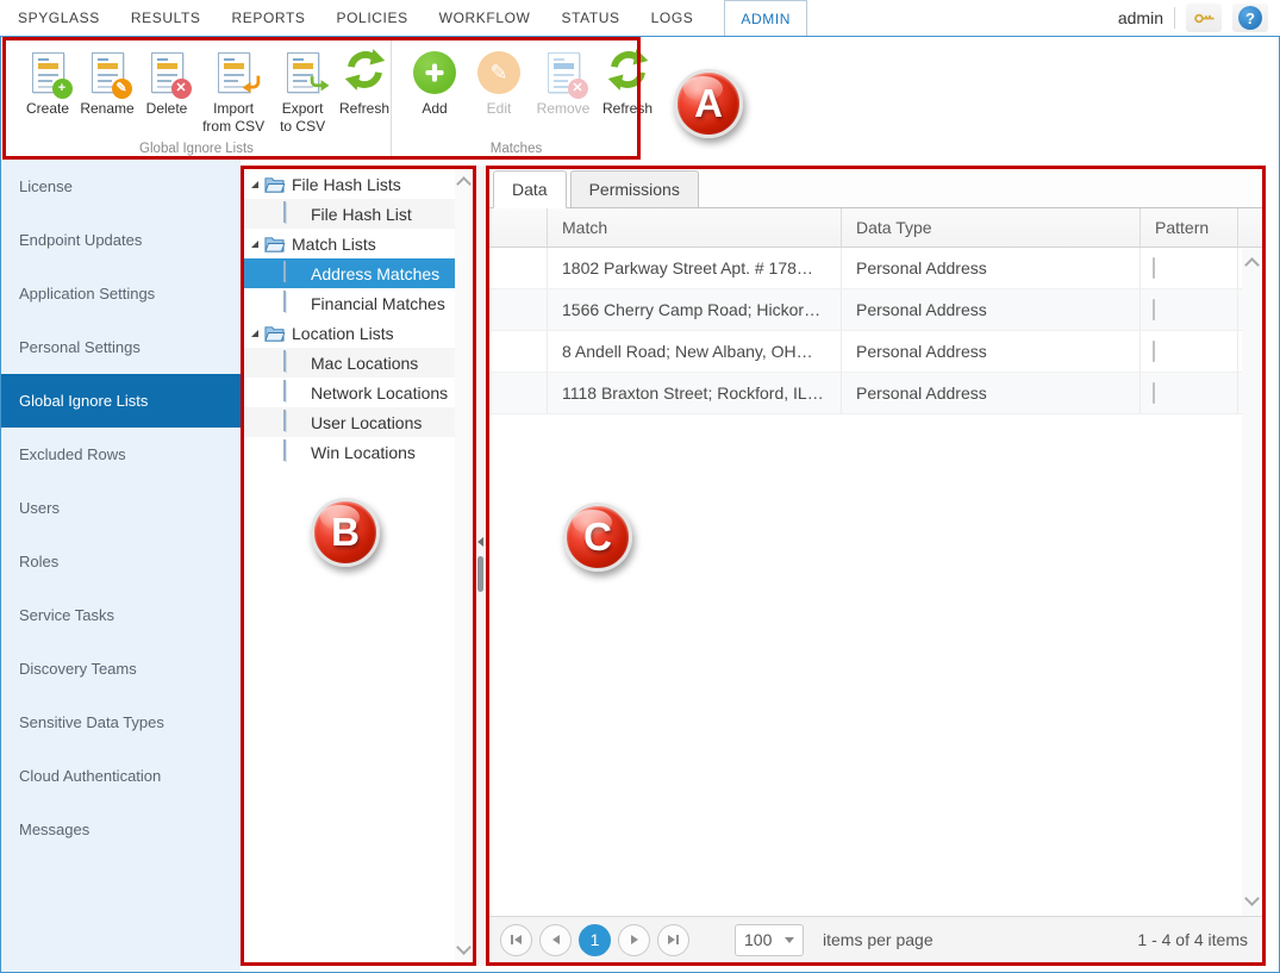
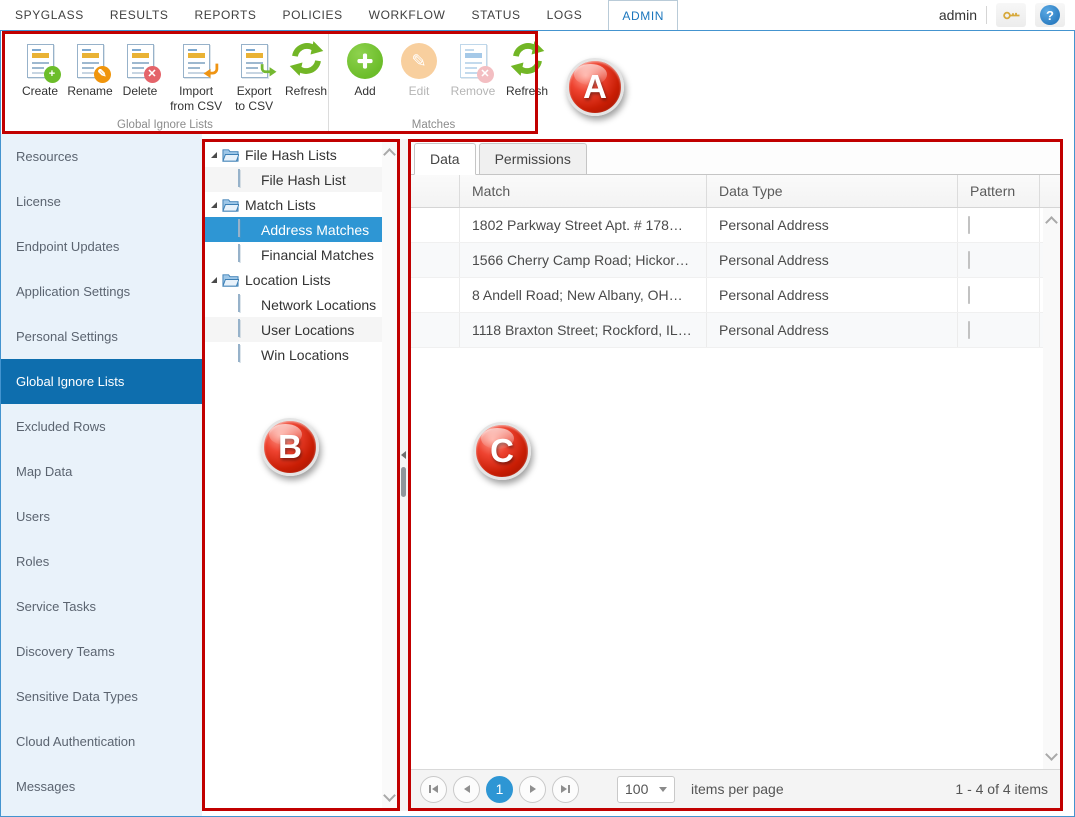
  SPYGLASS
  RESULTS
  REPORTS
  POLICIES
  WORKFLOW
  STATUS
  LOGS
  ADMIN
  admin
  ?
  +
  Create
  ✎
  Rename
  ✕
  Delete
  Import from CSV
  Export to CSV
  Refresh
  Global Ignore Lists
  Add
  ✎
  Edit
  ✕
  Remove
  Refresh
  Matches
+ Resources
  License
  Endpoint Updates
  Application Settings
  Personal Settings
  Global Ignore Lists
  Excluded Rows
+ Map Data
  Users
  Roles
  Service Tasks
  Discovery Teams
  Sensitive Data Types
  Cloud Authentication
  Messages
  File Hash Lists
  File Hash List
  Match Lists
  Address Matches
  Financial Matches
  Location Lists
- Mac Locations
  Network Locations
  User Locations
  Win Locations
  Data
  Permissions
  Match
  Data Type
  Pattern
  1802 Parkway Street Apt. # 178…
  Personal Address
  1566 Cherry Camp Road; Hickor…
  Personal Address
  8 Andell Road; New Albany, OH…
  Personal Address
  1118 Braxton Street; Rockford, IL…
  Personal Address
  1
  100
  items per page
  1 - 4 of 4 items
  A
  B
  C
